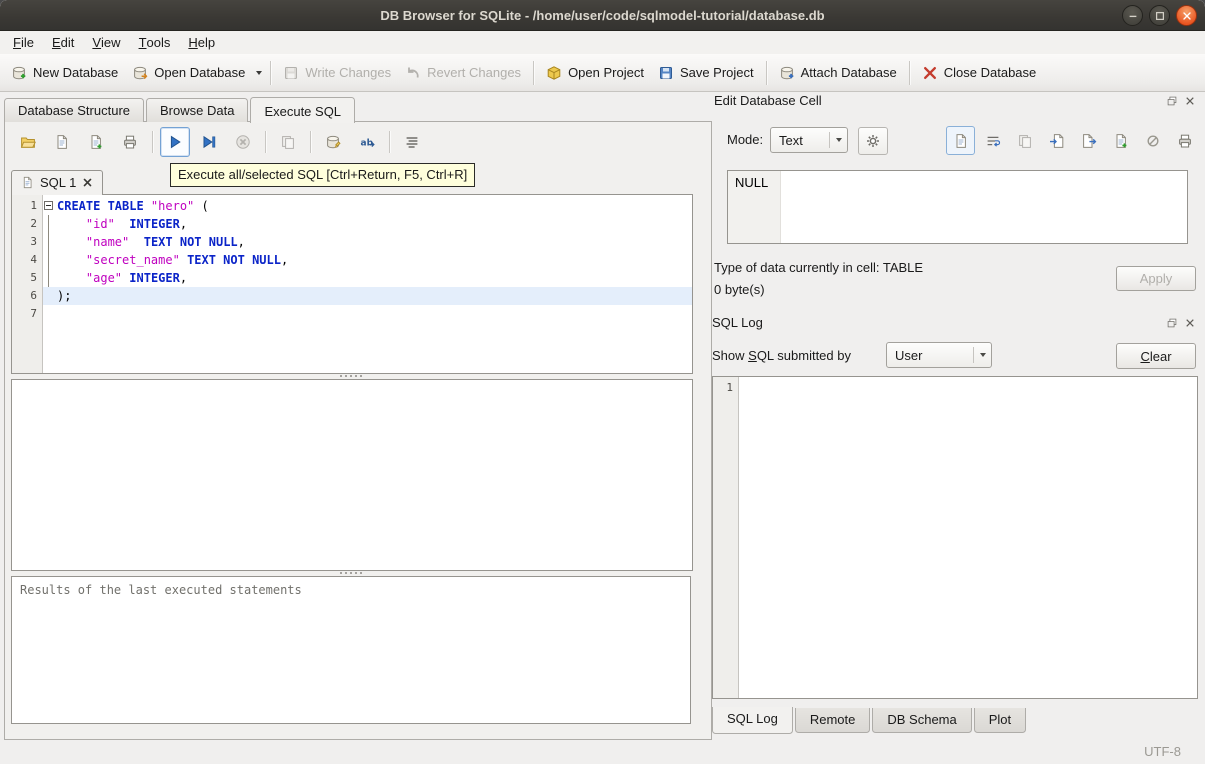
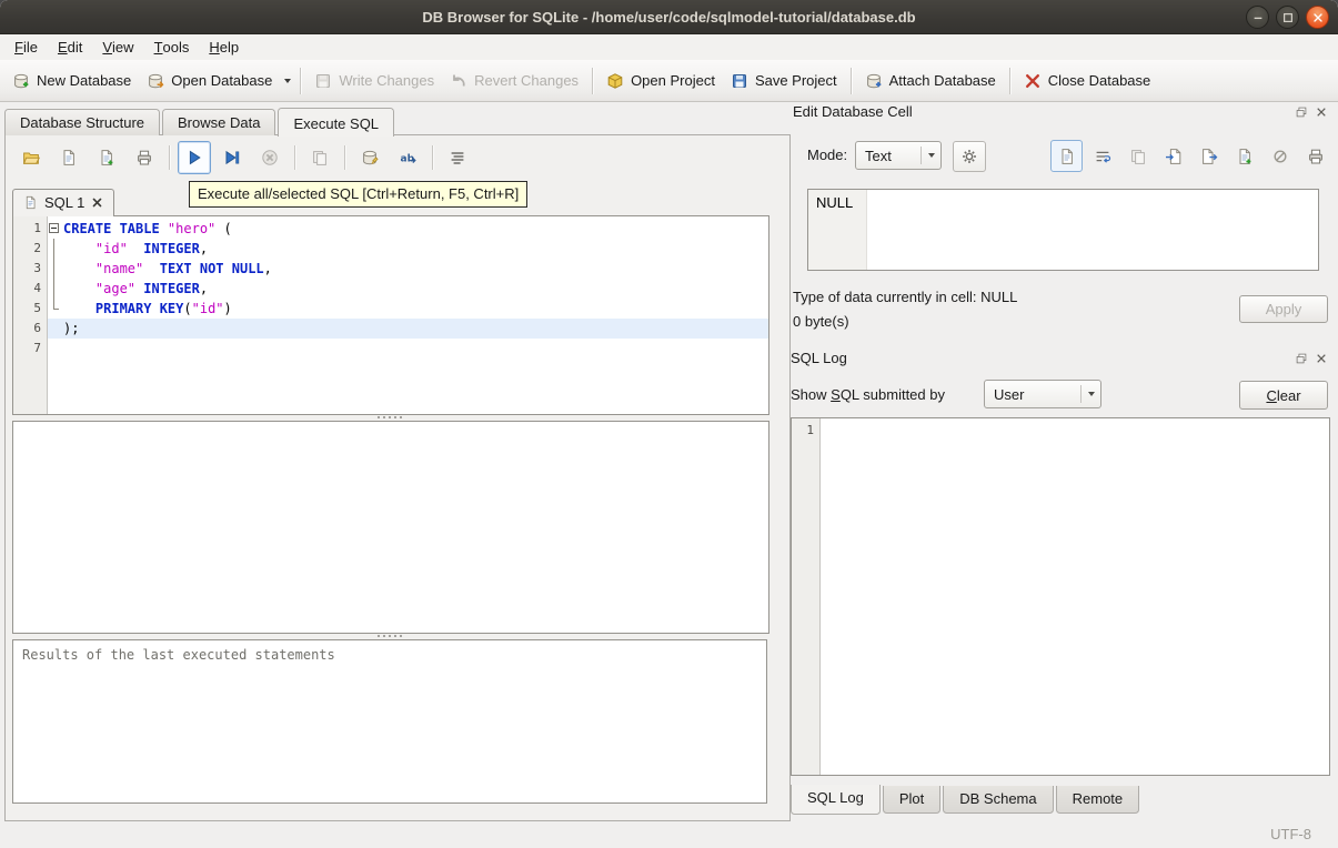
  DB Browser for SQLite - /home/user/code/sqlmodel-tutorial/database.db
  F
  ile
  E
  dit
  V
  iew
  T
  ools
  H
  elp
  New Database
  Open Database
  Write Changes
  Revert Changes
  Open Project
  Save Project
  Attach Database
  Close Database
  Database Structure
  Browse Data
  Execute SQL
  ab
  SQL 1
  1
  2
  3
  4
  5
  6
  7
  CREATE TABLE "hero" (
  "id" INTEGER,
  "name" TEXT NOT NULL,
- "secret_name" TEXT NOT NULL,
  "age" INTEGER,
+ PRIMARY KEY("id")
  );
  Results of the last executed statements
  Execute all/selected SQL [Ctrl+Return, F5, Ctrl+R]
  Edit Database Cell
  Mode:
  Text
  NULL
- Type of data currently in cell: TABLE
+ Type of data currently in cell: NULL
  0 byte(s)
  Apply
  SQL Log
  Show SQL submitted by
  User
  C
  lear
  1
  SQL Log
- Remote
+ Plot
  DB Schema
- Plot
+ Remote
  UTF-8
